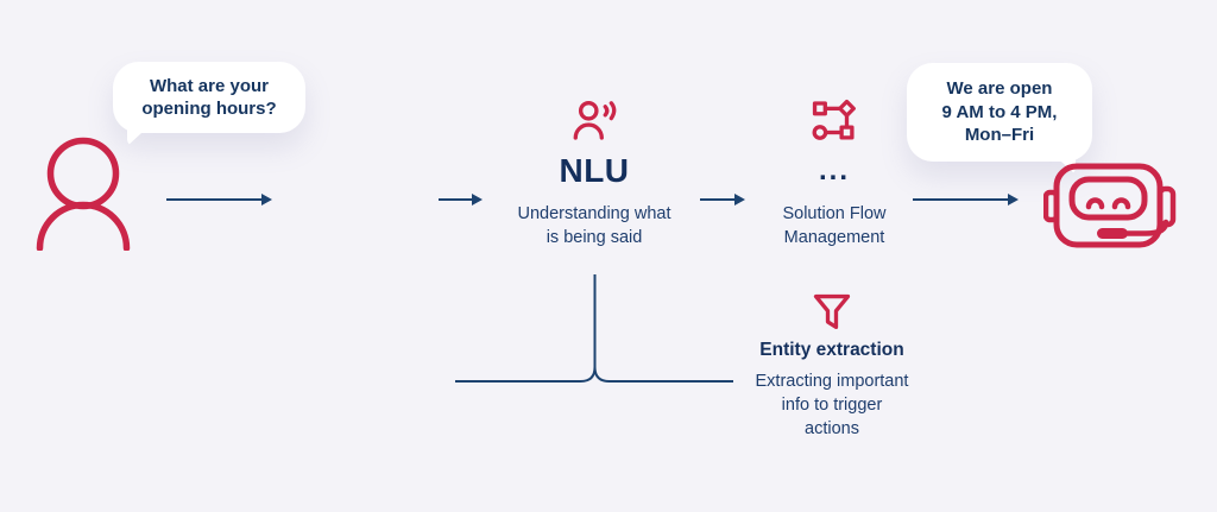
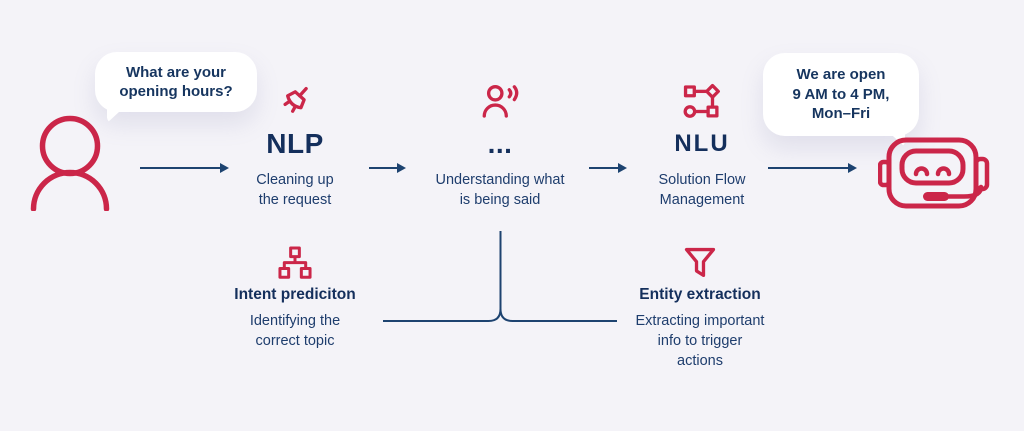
  What are your
  opening hours?
+ NLP
+ Cleaning up
+ the request
- NLU
+ ...
  Understanding what
  is being said
- ...
+ NLU
  Solution Flow
  Management
  We are open
  9 AM to 4 PM,
  Mon–Fri
+ Intent prediciton
+ Identifying the
+ correct topic
  Entity extraction
  Extracting important
  info to trigger
  actions
